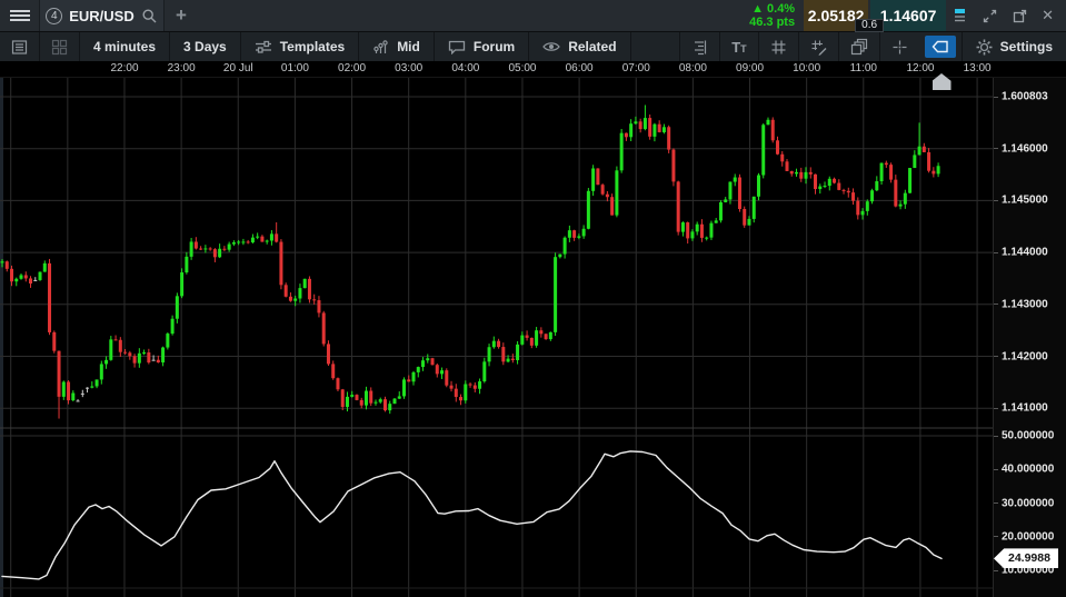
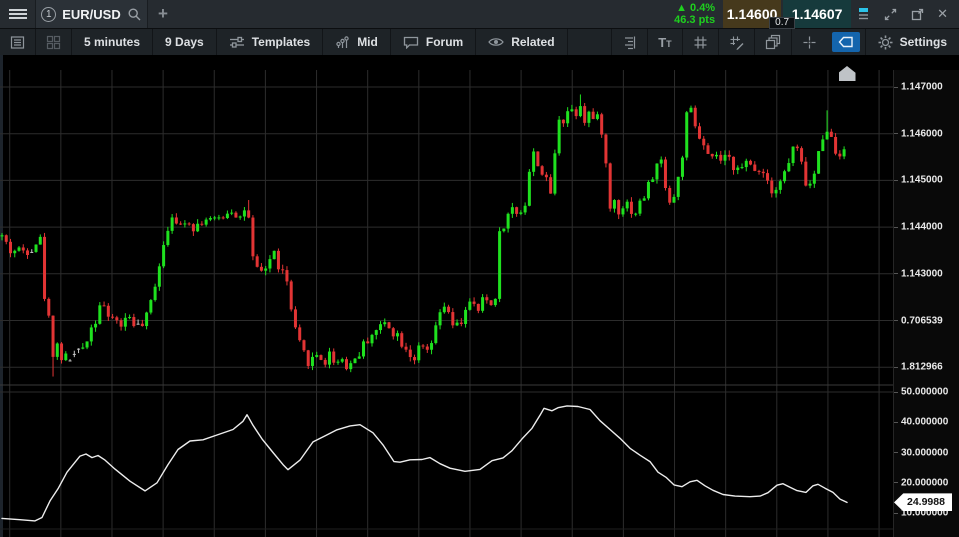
- 4
+ 1
  EUR/USD
  +
  ▲ 0.4%
  46.3 pts
- 2.05182
+ 1.14600
  1.14607
- 0.6
+ 0.7
  ✕
- 4 minutes
+ 5 minutes
- 3 Days
+ 9 Days
  Templates
  Mid
  Forum
  Related
  TT
  Settings
- 22:00
- 23:00
- 20 Jul
- 01:00
- 02:00
- 03:00
- 04:00
- 05:00
- 06:00
- 07:00
- 08:00
- 09:00
- 10:00
- 11:00
- 12:00
- 13:00
- 1.600803
+ 1.147000
  1.146000
  1.145000
  1.144000
  1.143000
- 1.142000
+ 0.706539
- 1.141000
+ 1.812966
  50.000000
  40.000000
  30.000000
  20.000000
  10.000000
  24.9988
